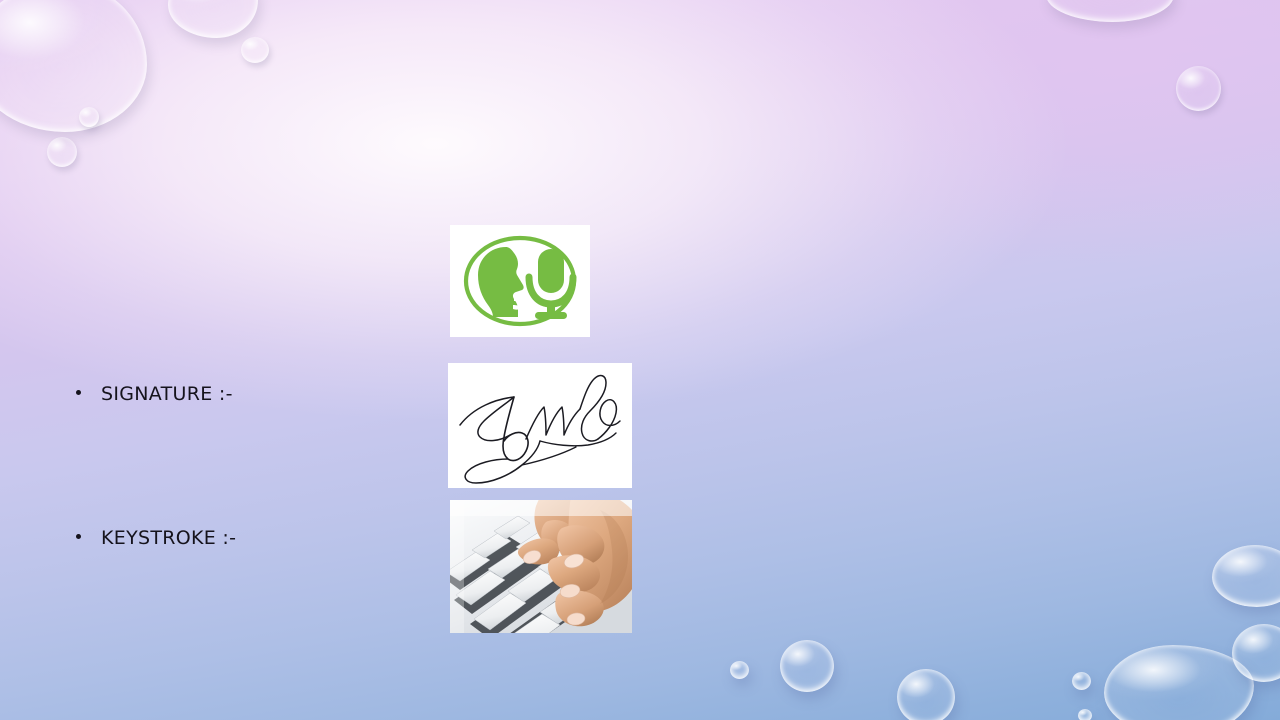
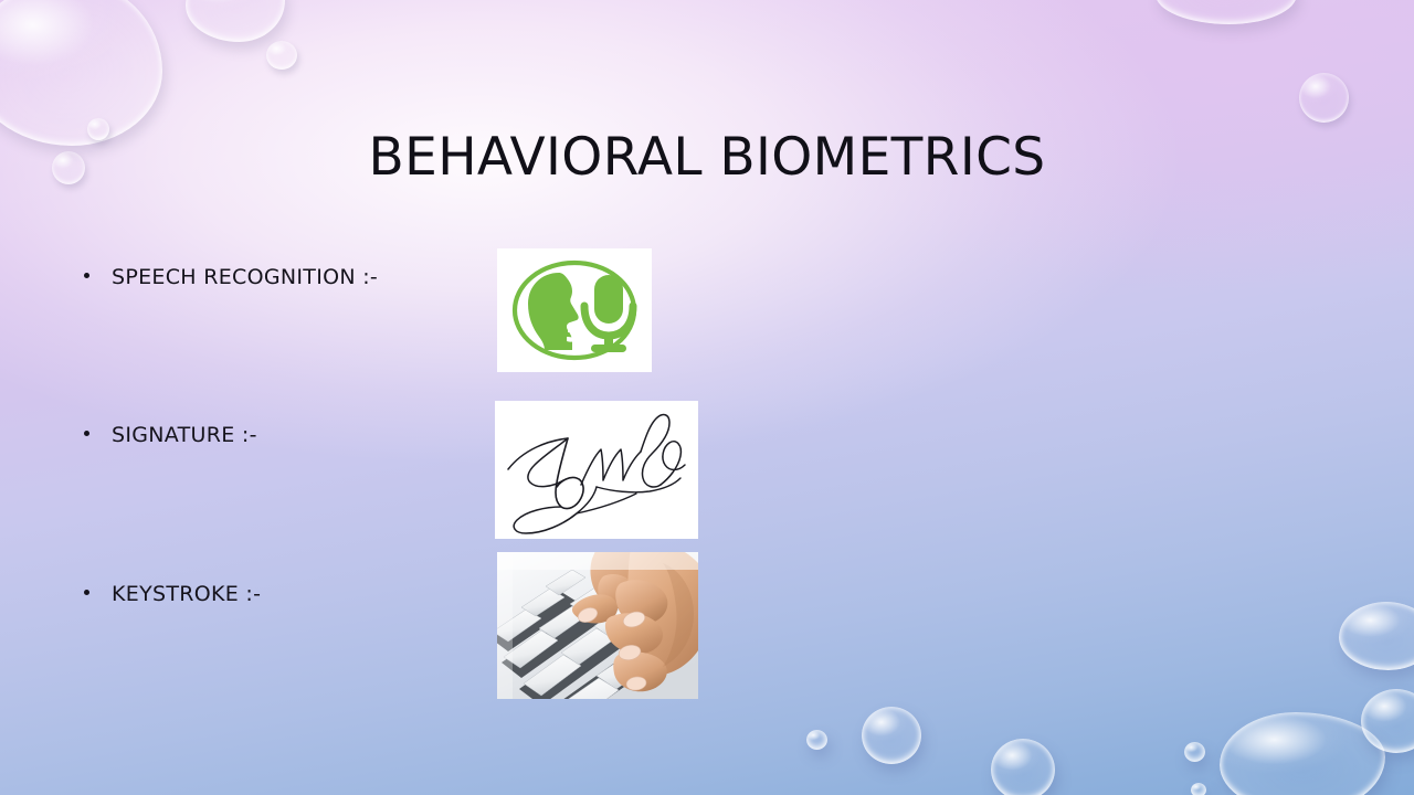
+ BEHAVIORAL BIOMETRICS
+ SPEECH RECOGNITION :-
  SIGNATURE :-
  KEYSTROKE :-
